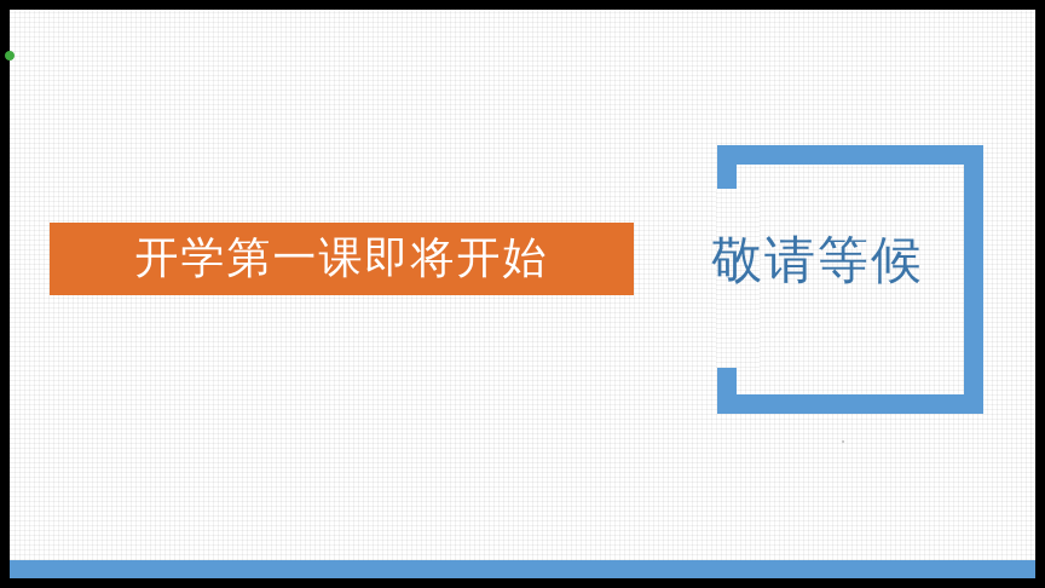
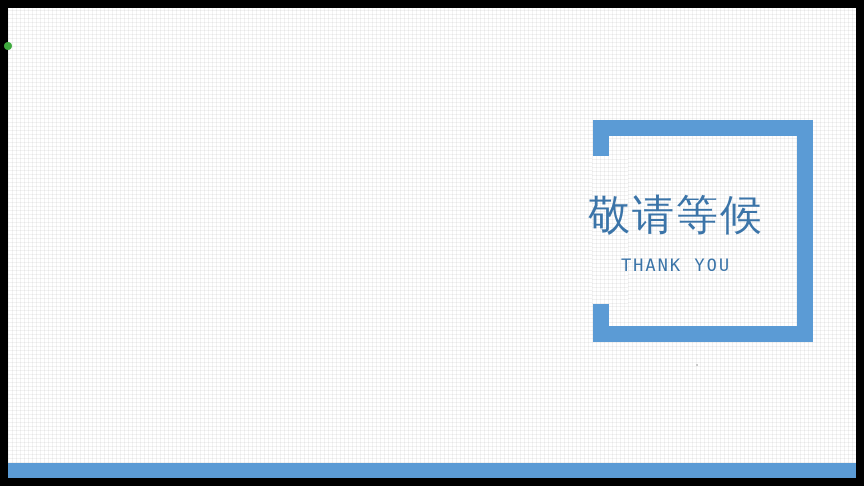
- 开学第一课即将开始
  敬请等候
+ THANK YOU
